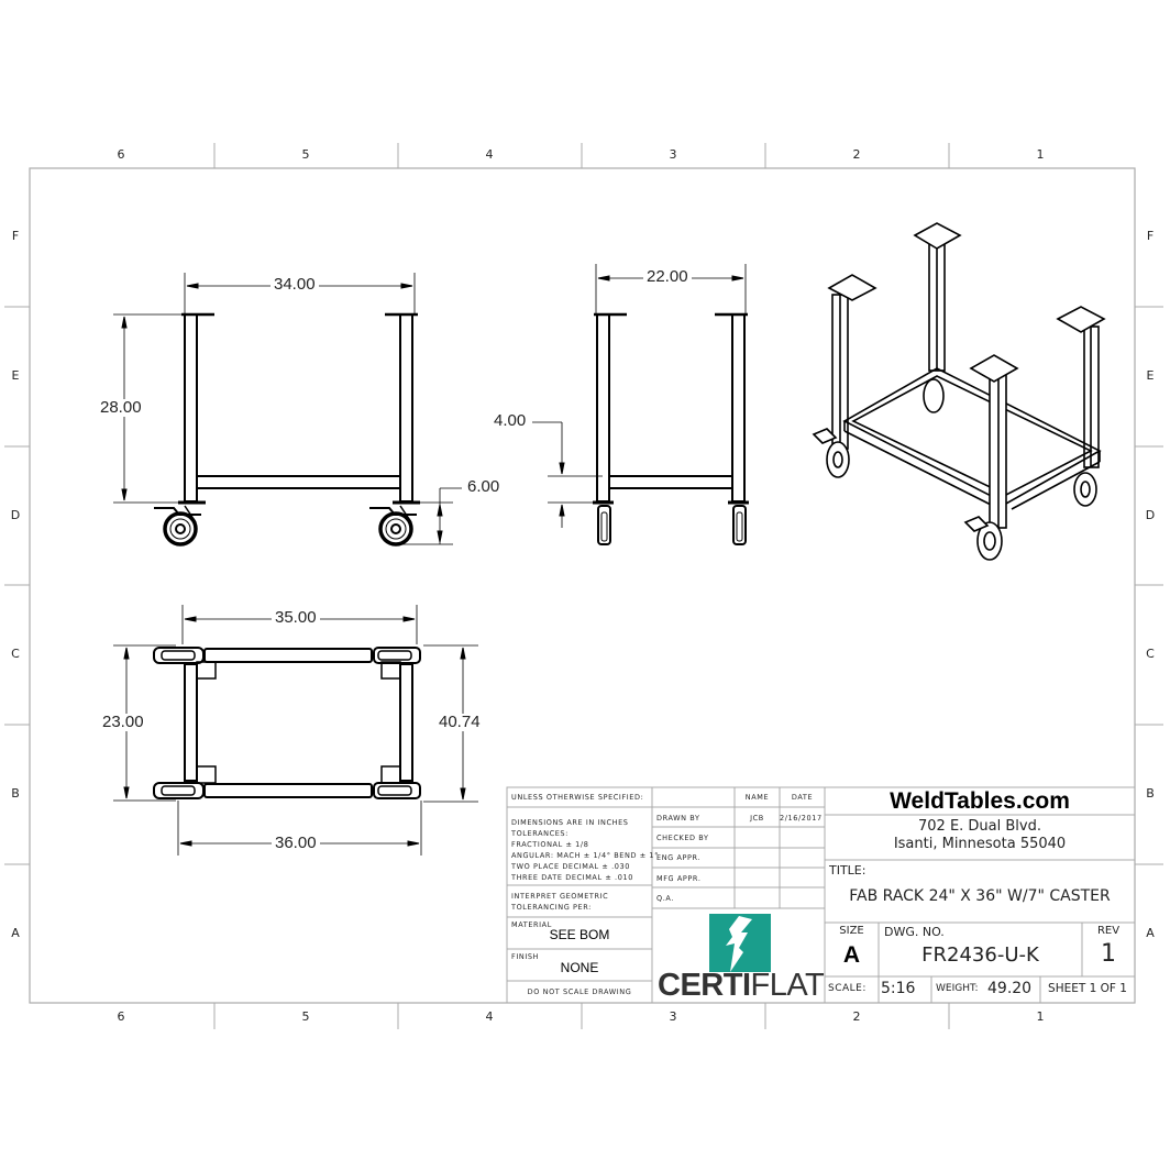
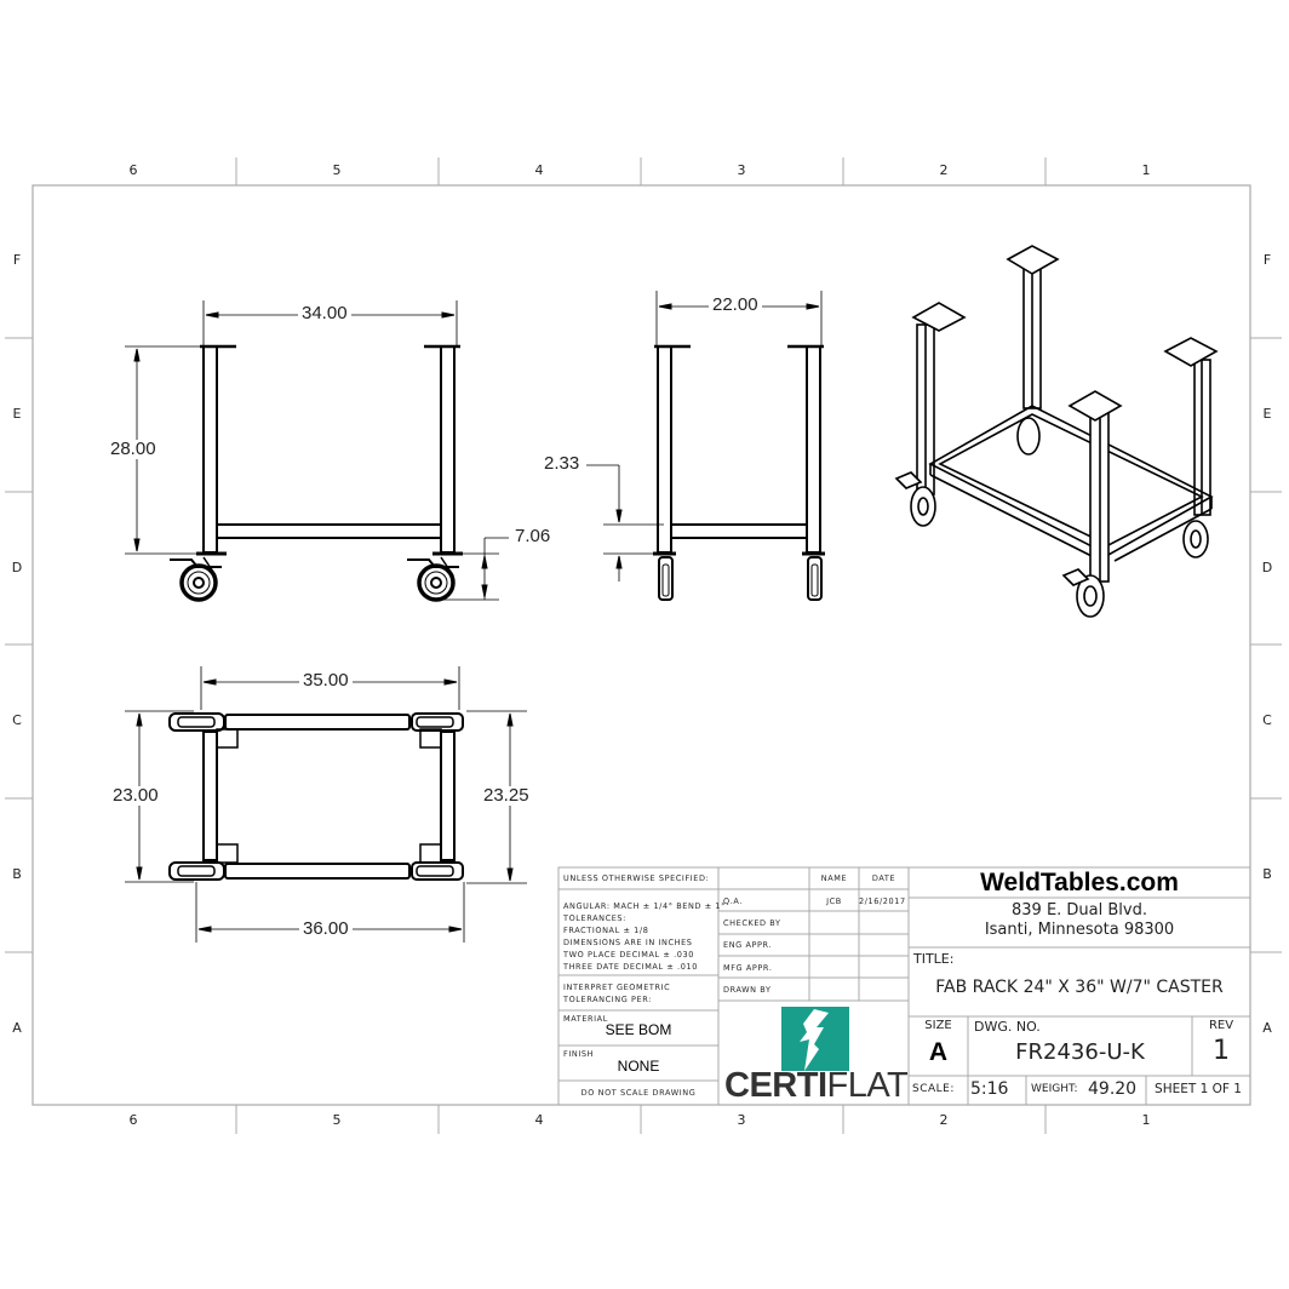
  6
  5
  4
  3
  2
  1
  6
  5
  4
  3
  2
  1
  F
  E
  D
  C
  B
  A
  F
  E
  D
  C
  B
  A
  34.00
  28.00
- 6.00
+ 7.06
  22.00
- 4.00
+ 2.33
  35.00
  36.00
  23.00
- 40.74
+ 23.25
  UNLESS OTHERWISE SPECIFIED:
- DIMENSIONS ARE IN INCHES
+ ANGULAR: MACH ± 1/4° BEND ± 1°
  TOLERANCES:
  FRACTIONAL ± 1/8
- ANGULAR: MACH ± 1/4° BEND ± 1°
+ DIMENSIONS ARE IN INCHES
  TWO PLACE DECIMAL ± .030
  THREE DATE DECIMAL ± .010
  INTERPRET GEOMETRIC
  TOLERANCING PER:
  MATERIAL
  SEE BOM
  FINISH
  NONE
  DO NOT SCALE DRAWING
  NAME
  DATE
- DRAWN BY
+ Q.A.
  JCB
  2/16/2017
  CHECKED BY
  ENG APPR.
  MFG APPR.
- Q.A.
+ DRAWN BY
  CERTIFLAT
  WeldTables.com
- 702 E. Dual Blvd.
+ 839 E. Dual Blvd.
- Isanti, Minnesota 55040
+ Isanti, Minnesota 98300
  TITLE:
  FAB RACK 24" X 36" W/7" CASTER
  SIZE
  A
  DWG. NO.
  FR2436-U-K
  REV
  1
  SCALE:
  5:16
  WEIGHT:
  49.20
  SHEET 1 OF 1
